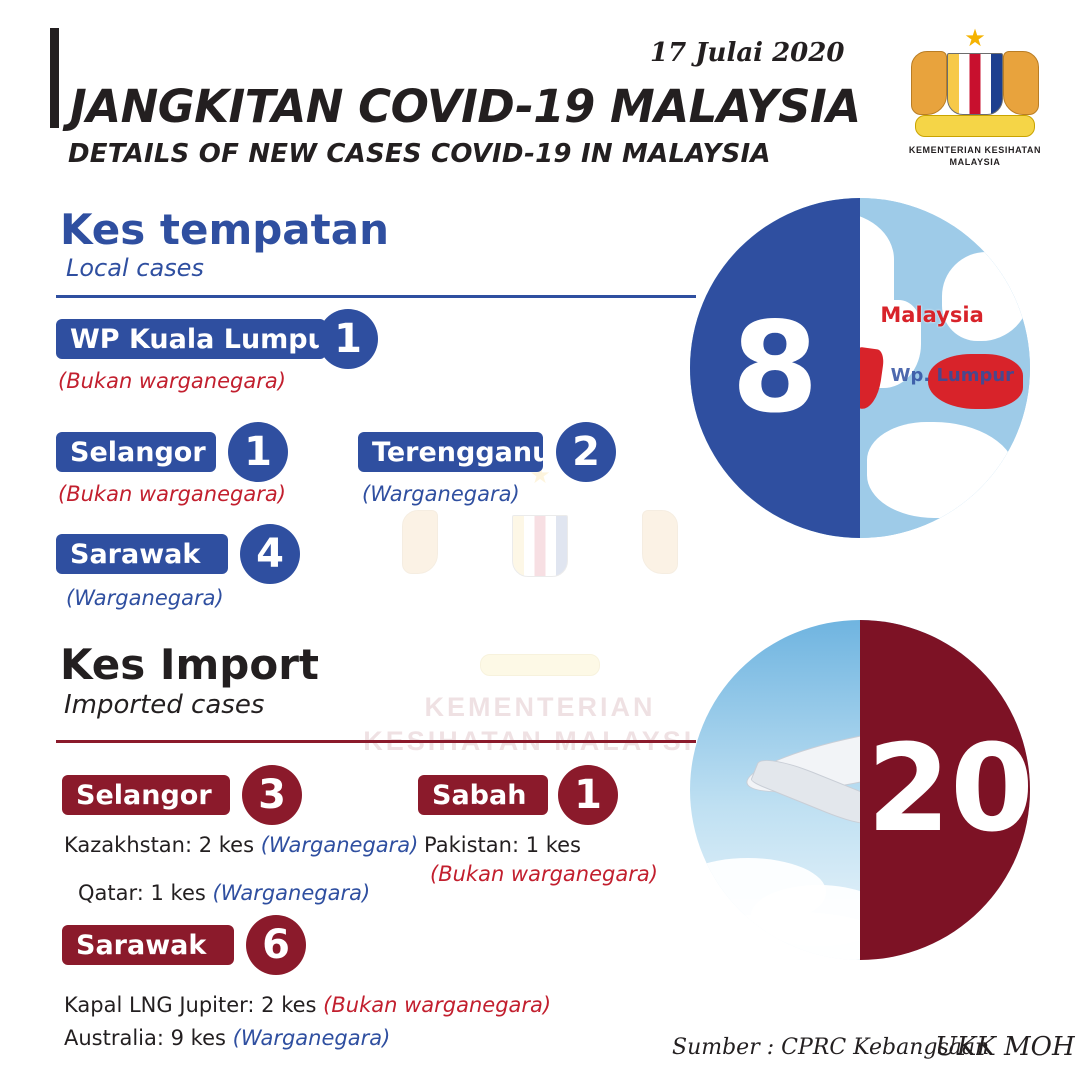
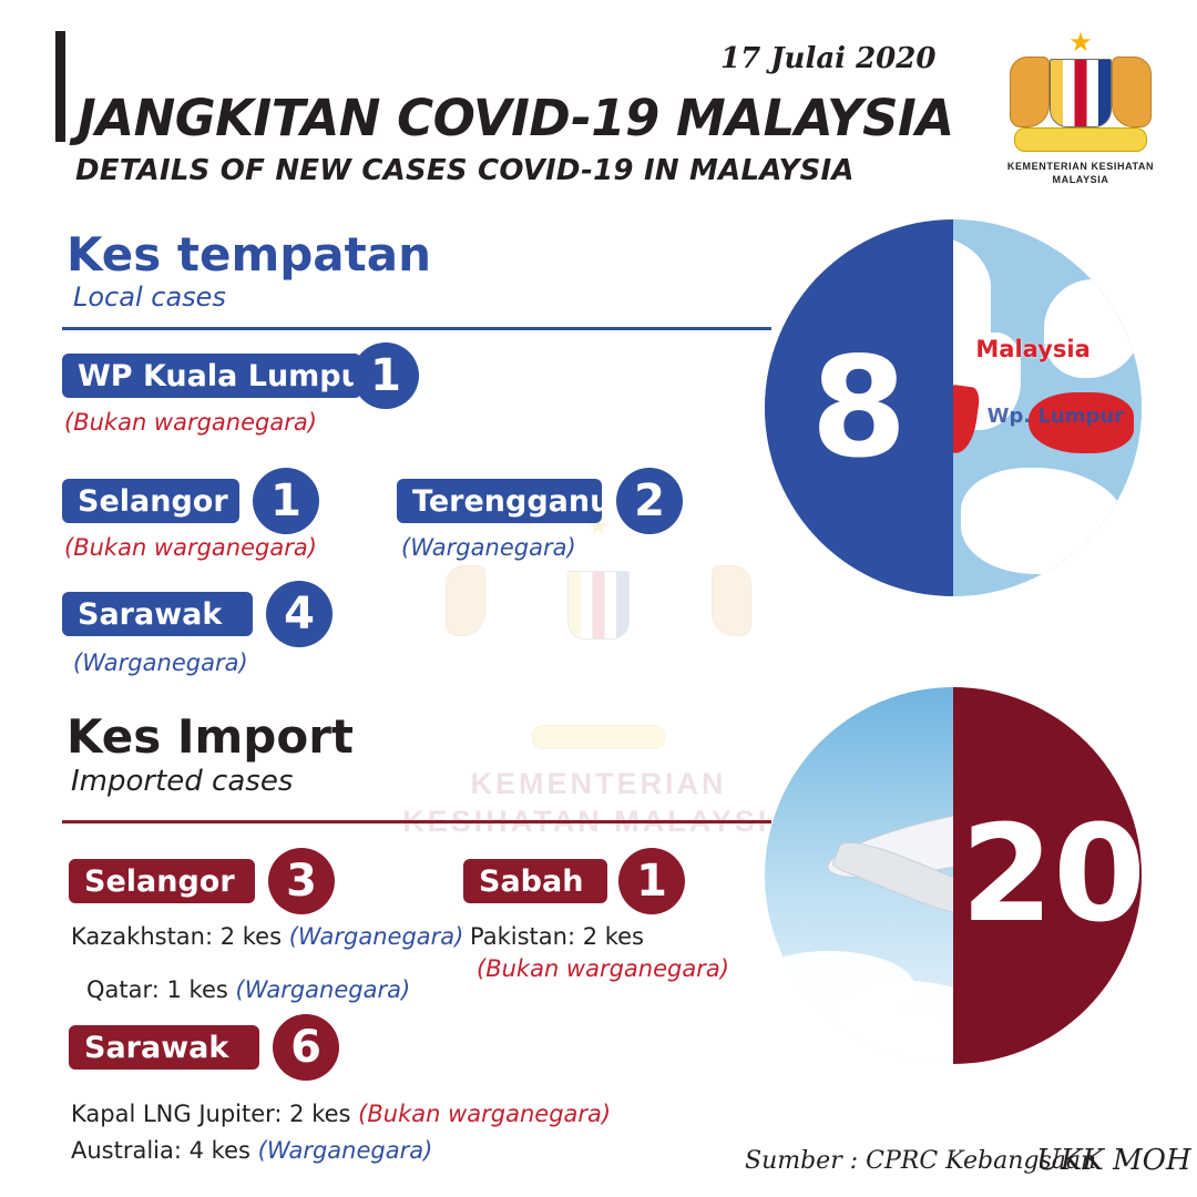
  ★
  JANGKITAN COVID-19 MALAYSIA
  17 Julai 2020
  DETAILS OF NEW CASES COVID-19 IN MALAYSIA
  ★
  KEMENTERIAN KESIHATAN MALAYSIA
  Kes tempatan
  Local cases
  WP Kuala Lump
  1
  (Bukan warganegara)
  Selangor
  1
  (Bukan warganegara)
  Terengganu
  2
  (Warganegara)
  Sarawak
  4
  (Warganegara)
  Malaysia
  Wp. Lumpur
  8
  Kes Import
  Imported cases
  Selangor
  3
  Kazakhstan: 2 kes (Warganegara)
  Qatar: 1 kes (Warganegara)
  Sabah
  1
- Pakistan: 1 kes
+ Pakistan: 2 kes
  (Bukan warganegara)
  Sarawak
  6
  Kapal LNG Jupiter: 2 kes (Bukan warganegara)
- Australia: 9 kes (Warganegara)
+ Australia: 4 kes (Warganegara)
  20
  Sumber : CPRC Kebangsaan
  UKK MOH
